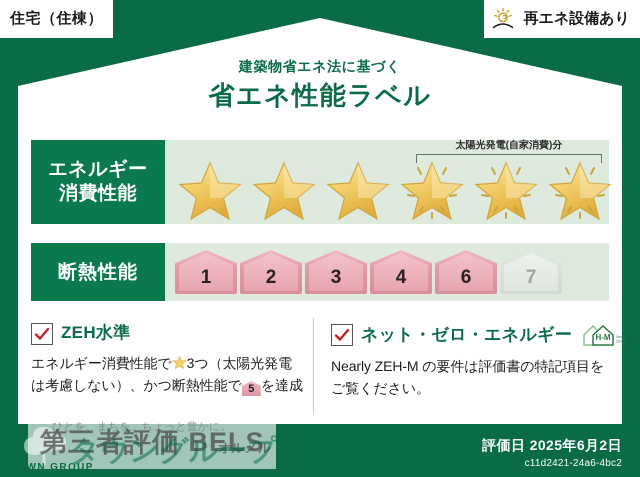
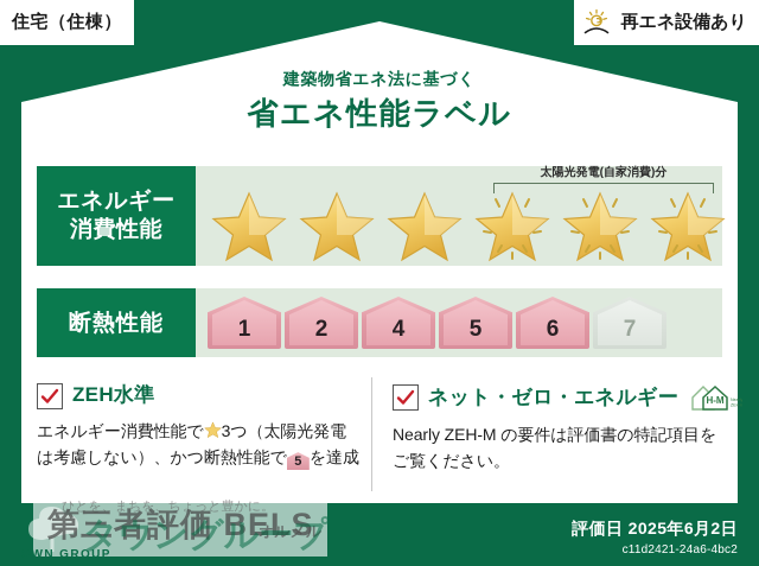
  住宅（住棟）
  再エネ設備あり
  建築物省エネ法に基づく
  省エネ性能ラベル
  エネルギー
  消費性能
  太陽光発電(自家消費)分
  断熱性能
  1
  2
- 3
  4
+ 5
  6
  7
  ZEH水準
  エネルギー消費性能で 3つ（太陽光発電は考慮しない）、かつ断熱性能で 5 を達成
  ネット・ゼロ・エネルギー
  H-M
  Nearly ZEH-M の要件は評価書の特記項目をご覧ください。
  評価日 2025年6月2日
  c11d2421-24a6-4bc2
  ひとを、まちを、ちょっと豊かに。
  第三者評価 BELS
  オルメル
  タウングループ
  TOWN GROUP
